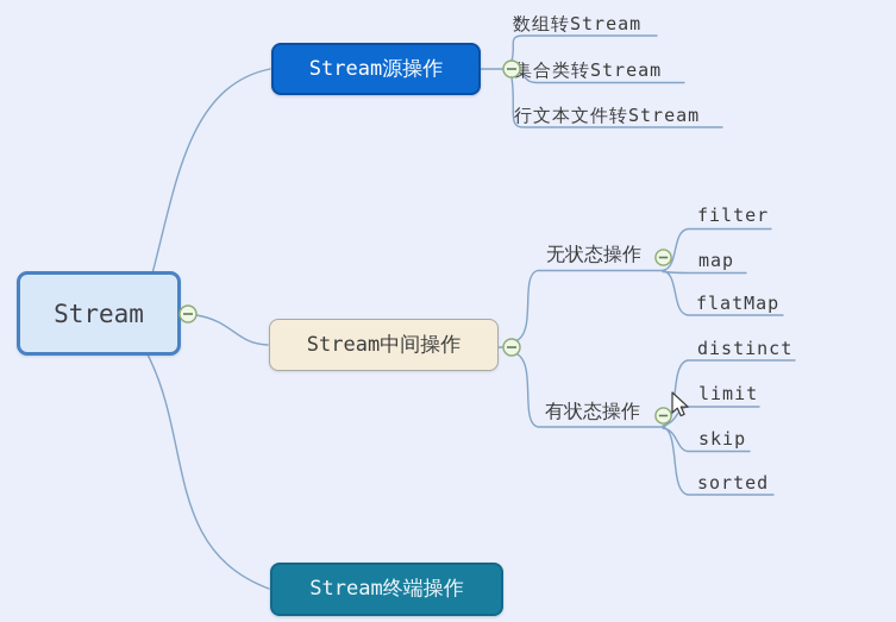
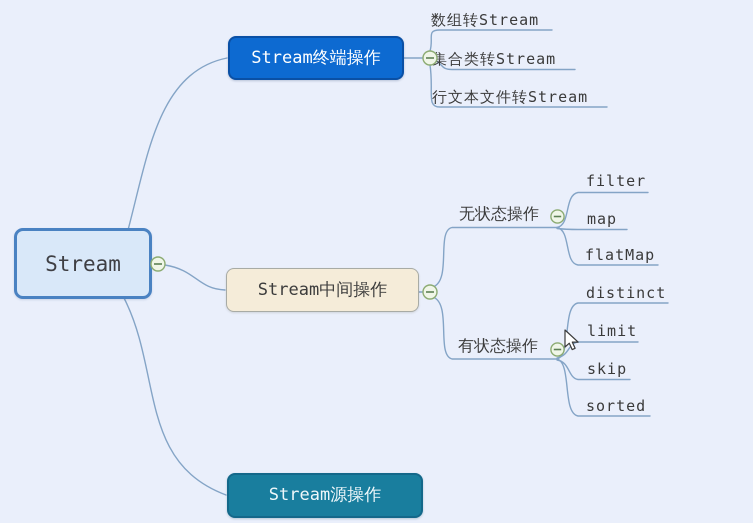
  Stream
- Stream源操作
+ Stream终端操作
  Stream中间操作
- Stream终端操作
+ Stream源操作
  数组转Stream
  集合类转Stream
  行文本文件转Stream
  无状态操作
  有状态操作
  filter
  map
  flatMap
  distinct
  limit
  skip
  sorted
